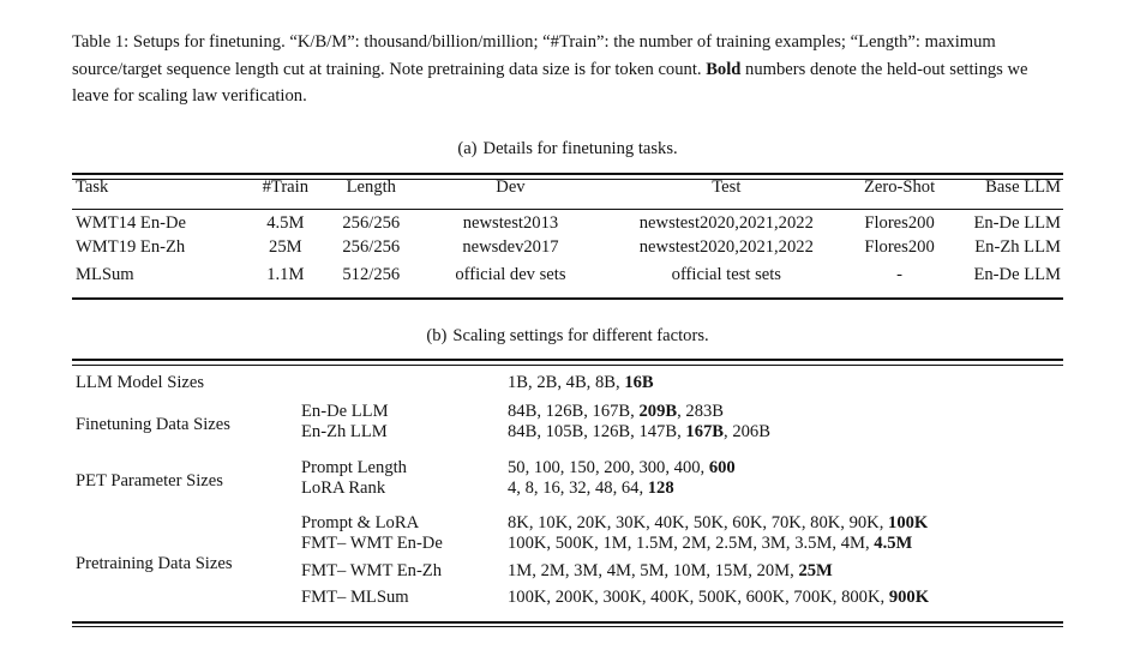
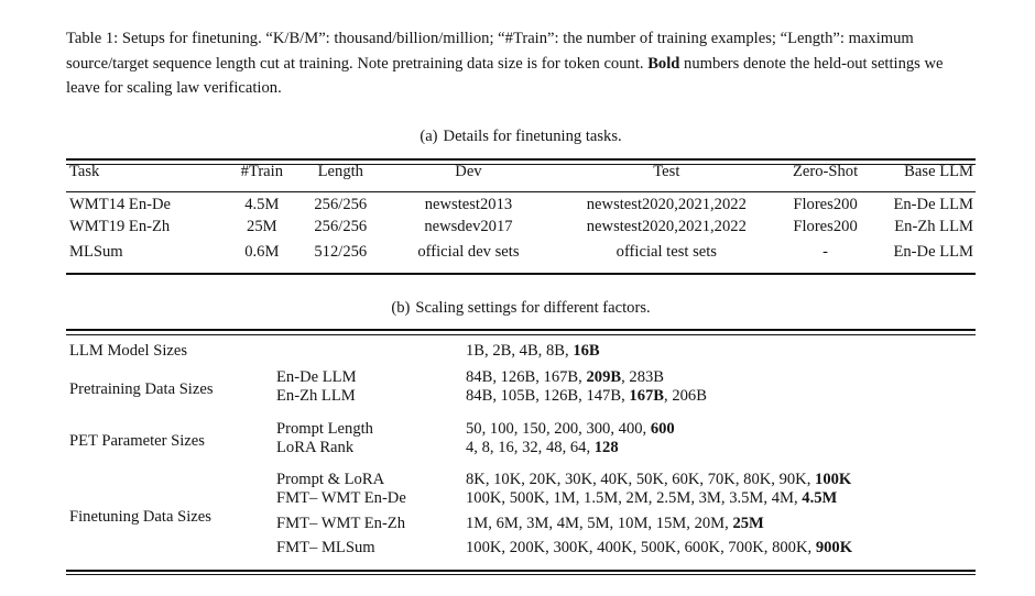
  Table 1: Setups for finetuning. “K/B/M”: thousand/billion/million; “#Train”: the number of training examples; “Length”: maximum source/target sequence length cut at training. Note pretraining data size is for token count. Bold numbers denote the held-out settings we leave for scaling law verification.
  (a) Details for finetuning tasks.
  Task	#Train	Length	Dev	Test	Zero-Shot	Base LLM
  WMT14 En-De	4.5M	256/256	newstest2013	newstest2020,2021,2022	Flores200	En-De LLM
  WMT19 En-Zh	25M	256/256	newsdev2017	newstest2020,2021,2022	Flores200	En-Zh LLM
- MLSum	1.1M	512/256	official dev sets	official test sets	-	En-De LLM
+ MLSum	0.6M	512/256	official dev sets	official test sets	-	En-De LLM
  (b) Scaling settings for different factors.
  LLM Model Sizes		1B, 2B, 4B, 8B, 16B
- Finetuning Data Sizes	En-De LLM	84B, 126B, 167B, 209B, 283B
+ Pretraining Data Sizes	En-De LLM	84B, 126B, 167B, 209B, 283B
  En-Zh LLM	84B, 105B, 126B, 147B, 167B, 206B
  PET Parameter Sizes	Prompt Length	50, 100, 150, 200, 300, 400, 600
  LoRA Rank	4, 8, 16, 32, 48, 64, 128
- Pretraining Data Sizes	Prompt & LoRA	8K, 10K, 20K, 30K, 40K, 50K, 60K, 70K, 80K, 90K, 100K
+ Finetuning Data Sizes	Prompt & LoRA	8K, 10K, 20K, 30K, 40K, 50K, 60K, 70K, 80K, 90K, 100K
  FMT– WMT En-De	100K, 500K, 1M, 1.5M, 2M, 2.5M, 3M, 3.5M, 4M, 4.5M
- FMT– WMT En-Zh	1M, 2M, 3M, 4M, 5M, 10M, 15M, 20M, 25M
+ FMT– WMT En-Zh	1M, 6M, 3M, 4M, 5M, 10M, 15M, 20M, 25M
  FMT– MLSum	100K, 200K, 300K, 400K, 500K, 600K, 700K, 800K, 900K
